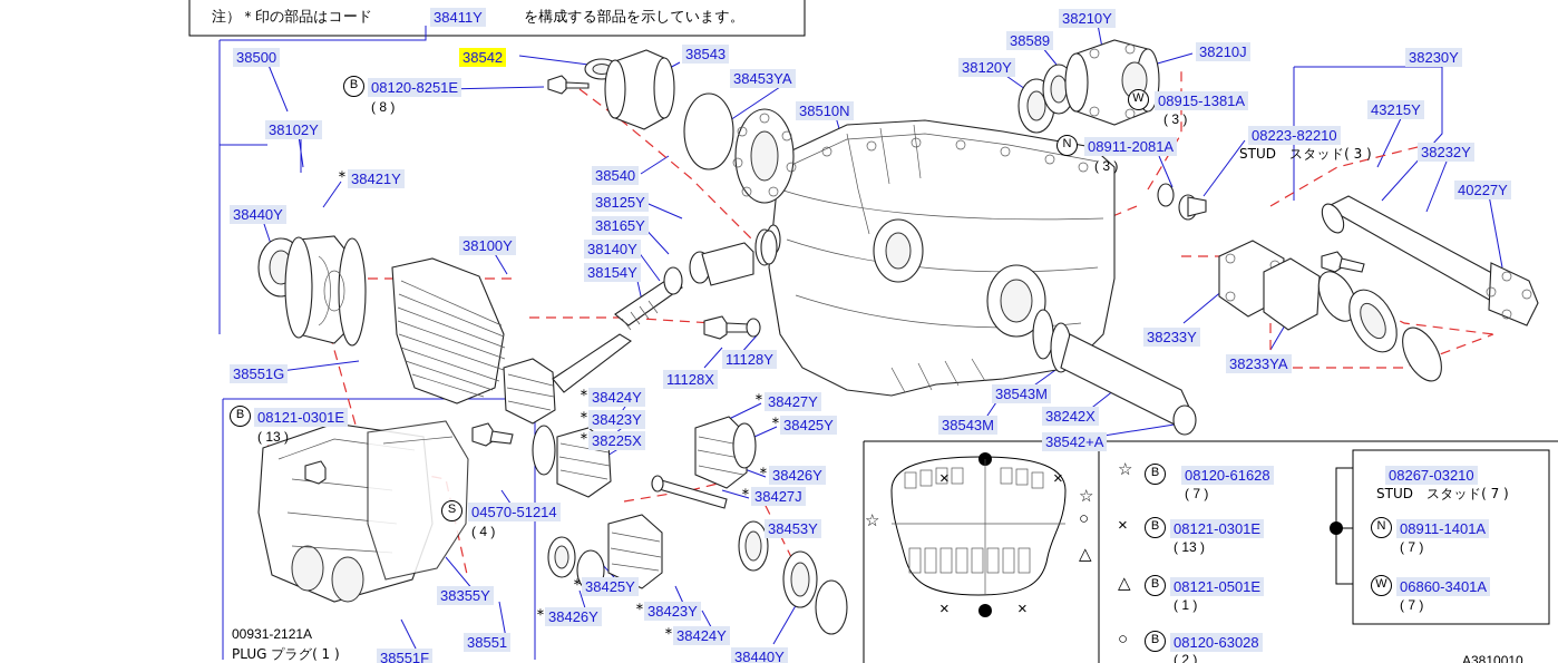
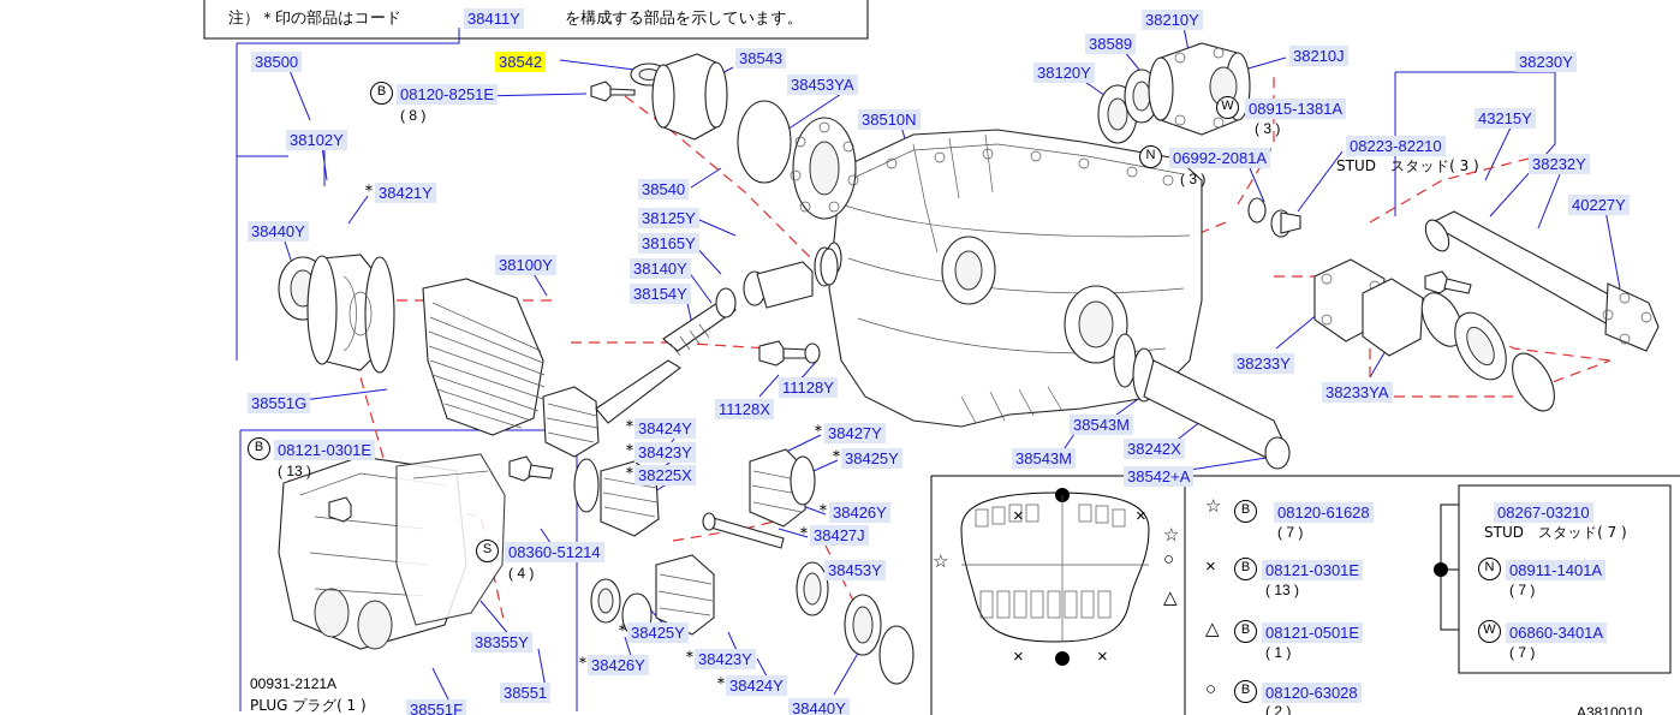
  注）＊印の部品はコード
  38411Y
  を構成する部品を示しています。
  38500
  38542
  38543
  38453YA
  38510N
  38120Y
  38589
  38210Y
  38210J
  38230Y
  43215Y
  38232Y
  40227Y
  08915-1381A
- 08911-2081A
+ 06992-2081A
  08223-82210
  38102Y
  38421Y
  38440Y
  08120-8251E
  38540
  38125Y
  38165Y
  38140Y
  38154Y
  38100Y
  38551G
  08121-0301E
  11128Y
  11128X
  38424Y
  38423Y
  38225X
  38427Y
  38425Y
  38426Y
  38427J
  38453Y
- 04570-51214
+ 08360-51214
  38355Y
  38425Y
  38426Y
  38423Y
  38424Y
  38551
  38551F
  38440Y
  38543M
  38543M
  38242X
  38542+A
  38233Y
  38233YA
  08120-61628
  08121-0301E
  08121-0501E
  08120-63028
  08267-03210
  08911-1401A
  06860-3401A
  ( 8 )
  ( 3 )
  ( 3 )
  STUD スタッド( 3 )
  ( 13 )
  ( 4 )
  00931-2121A
  PLUG プラグ( 1 )
  ( 7 )
  ( 13 )
  ( 1 )
  ( 2 )
  STUD スタッド( 7 )
  ( 7 )
  ( 7 )
  A3810010
  B
  W
  N
  B
  S
  B
  B
  B
  B
  N
  W
  ＊
  ＊
  ＊
  ＊
  ＊
  ＊
  ＊
  ＊
  ＊
  ＊
  ＊
  ＊
  ☆
  ×
  △
  ○
  ×
  ×
  ☆
  ○
  ☆
  △
  ×
  ×
